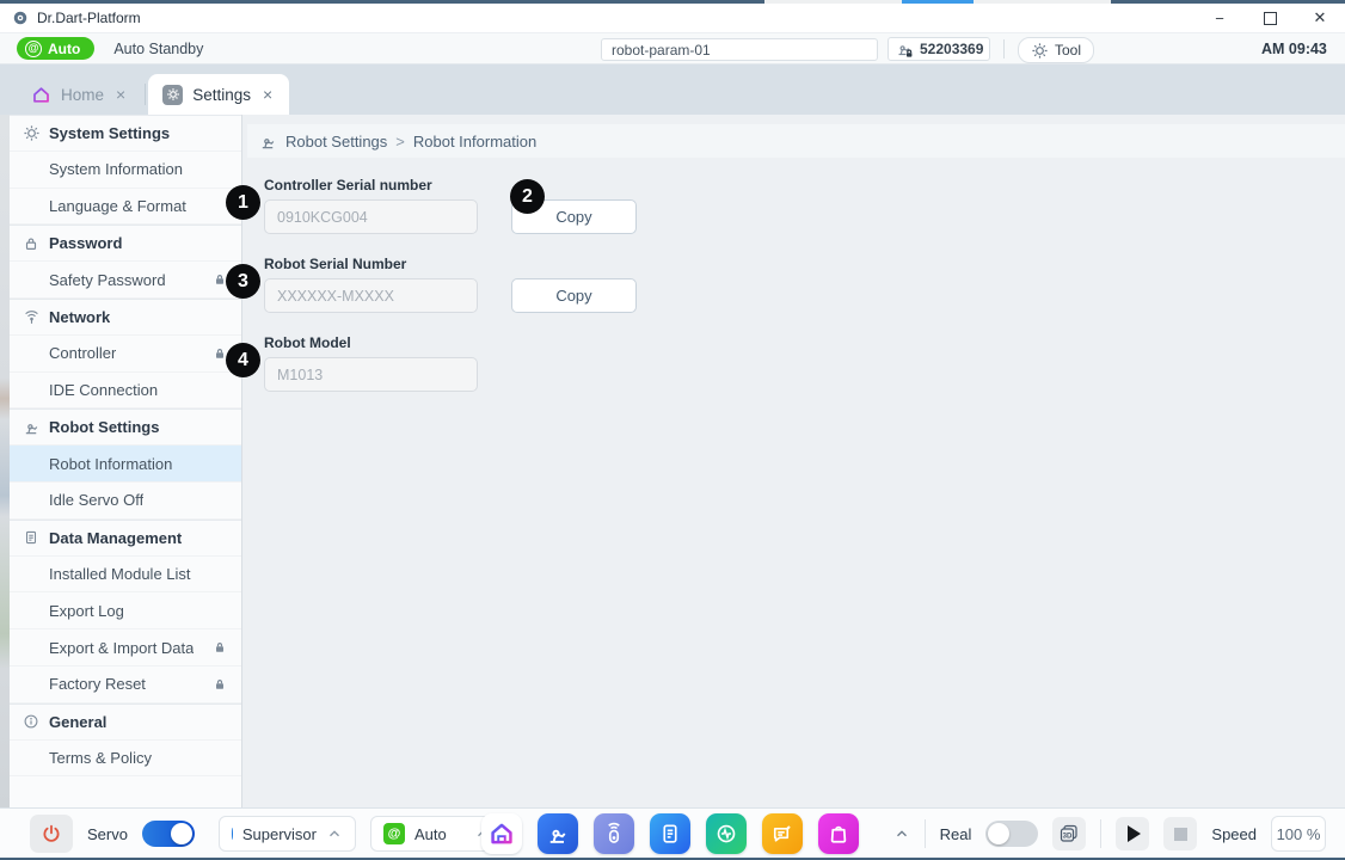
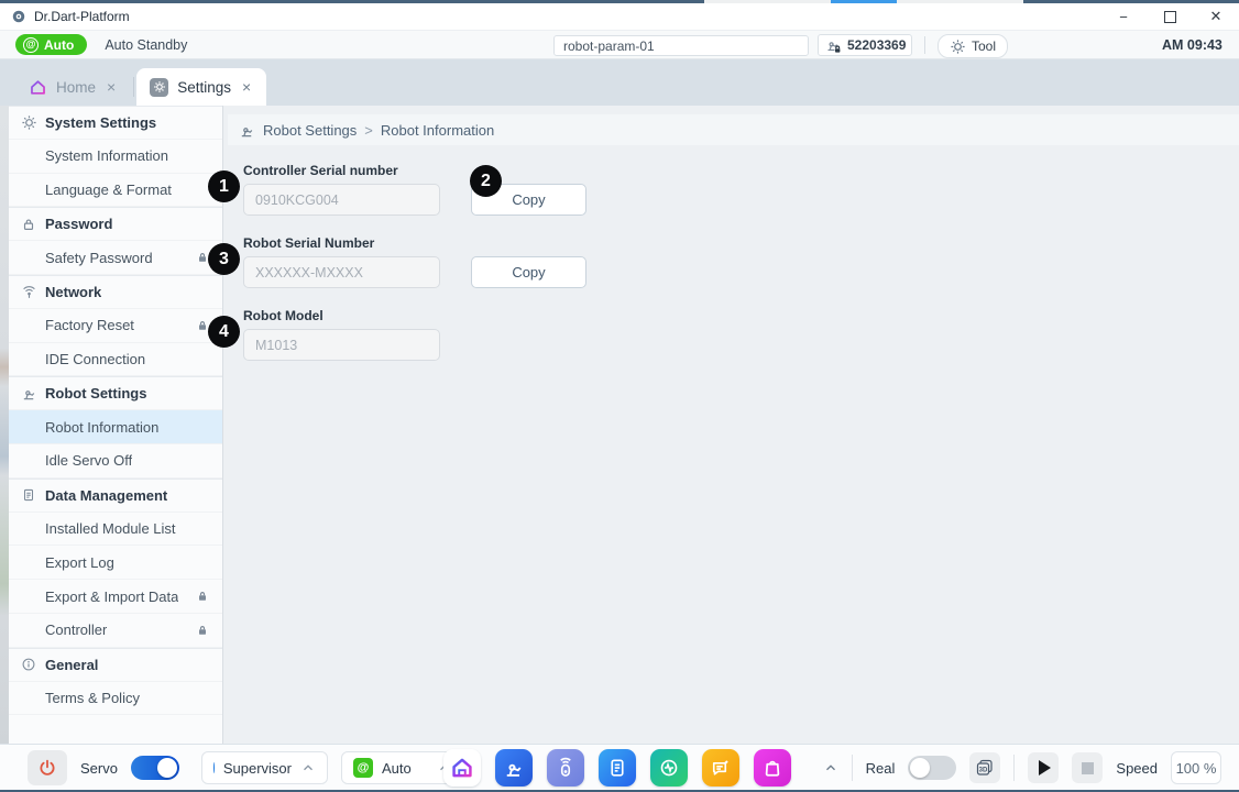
  Dr.Dart-Platform
  −
  ✕
  @
  Auto
  Auto Standby
  robot-param-01
  52203369
  Tool
  AM 09:43
  Home
  ×
  Settings
  ×
  System Settings
  System Information
  Language & Format
  Password
  Safety Password
  Network
- Controller
+ Factory Reset
  IDE Connection
  Robot Settings
  Robot Information
  Idle Servo Off
  Data Management
  Installed Module List
  Export Log
  Export & Import Data
- Factory Reset
+ Controller
  General
  Terms & Policy
  Robot Settings
  >
  Robot Information
  Controller Serial number
  0910KCG004
  1
  Copy
  2
  Robot Serial Number
  XXXXXX-MXXXX
  3
  Copy
  Robot Model
  M1013
  4
  Servo
  Supervisor
  @
  Auto
  Real
  Speed
  100 %
